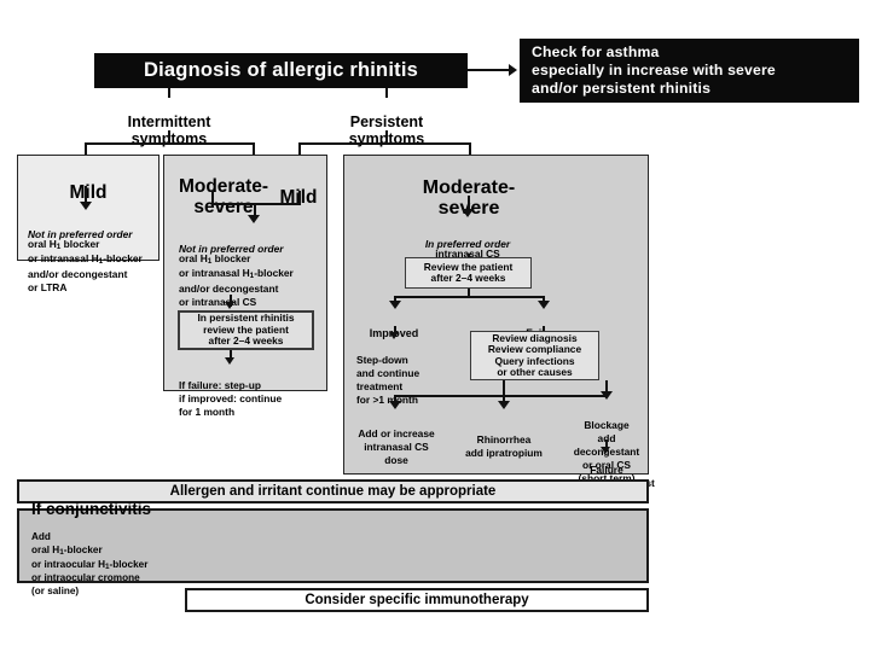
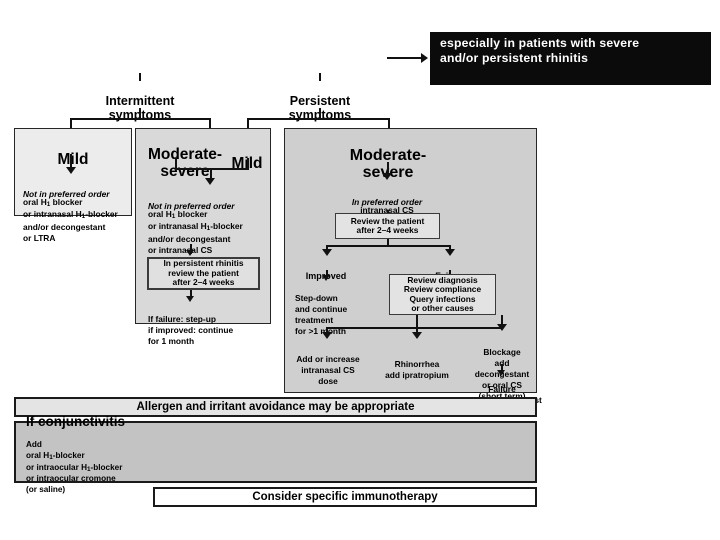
- Diagnosis of allergic rhinitis
- Check for asthma
- especially in increase with severe
+ especially in patients with severe
  and/or persistent rhinitis
  Intermittent
  symptoms
  Persistent
  symptoms
  Mild
  Not in preferred order
  oral H blocker
  or intranasal H -blocker
  and/or decongestant
  or LTRA
  Moderate-
  severe
  Mld
  Not in preferred order
  oral H blocker
  or intranasal H -blocker
  and/or decongestant
  or intranasal CS
  In persistent rhinitis
  review the patient
  after 2–4 weeks
  If failure: step-up
  if improved: continue
  for 1 month
  Moderate-
  severe
  In preferred order
  intranasal CS
  Review the patient
  after 2–4 weeks
  Imprved
  Step-down
  and continue
  treatment
  for >1 month
  Review diagnosis
  Review compliance
  Query infections
  or other causes
  Add or increase
  intranasal CS
  dose
  Rhinorrhea
  add ipratropium
  Blockage
  add
  deconestant
  or oral CS
  (short term)
  Failure
- Allergen and irritant continue may be appropriate
+ Allergen and irritant avoidance may be appropriate
  If conjunctivitis
  Add
  oral H -blocker
  or intraocular H -blocker
  or intraocular cromone
  (or saline)
  Consider specific immunotherapy
